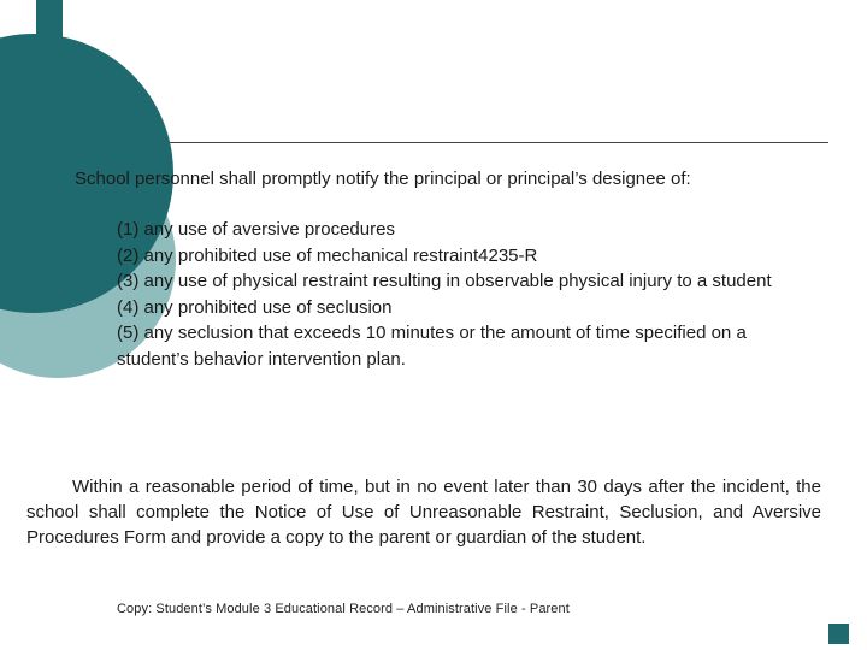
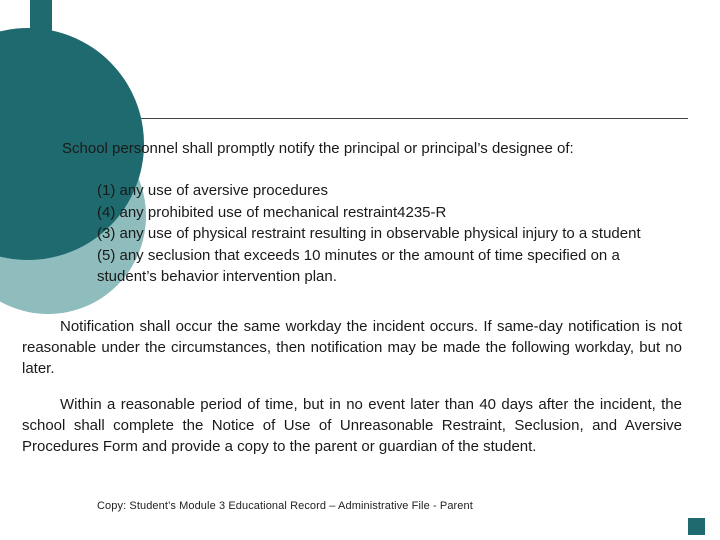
  School personnel shall promptly notify the principal or principal’s designee of:
  (1) any use of aversive procedures
- (2) any prohibited use of mechanical restraint4235-R
+ (4) any prohibited use of mechanical restraint4235-R
  (3) any use of physical restraint resulting in observable physical injury to a student
- (4) any prohibited use of seclusion
  (5) any seclusion that exceeds 10 minutes or the amount of time specified on a student’s behavior intervention plan.
+ Notification shall occur the same workday the incident occurs. If same-day notification is not reasonable under the circumstances, then notification may be made the following workday, but no later.
- Within a reasonable period of time, but in no event later than 30 days after the incident, the school shall complete the Notice of Use of Unreasonable Restraint, Seclusion, and Aversive Procedures Form and provide a copy to the parent or guardian of the student.
+ Within a reasonable period of time, but in no event later than 40 days after the incident, the school shall complete the Notice of Use of Unreasonable Restraint, Seclusion, and Aversive Procedures Form and provide a copy to the parent or guardian of the student.
  Copy: Student’s Module 3 Educational Record – Administrative File - Parent
